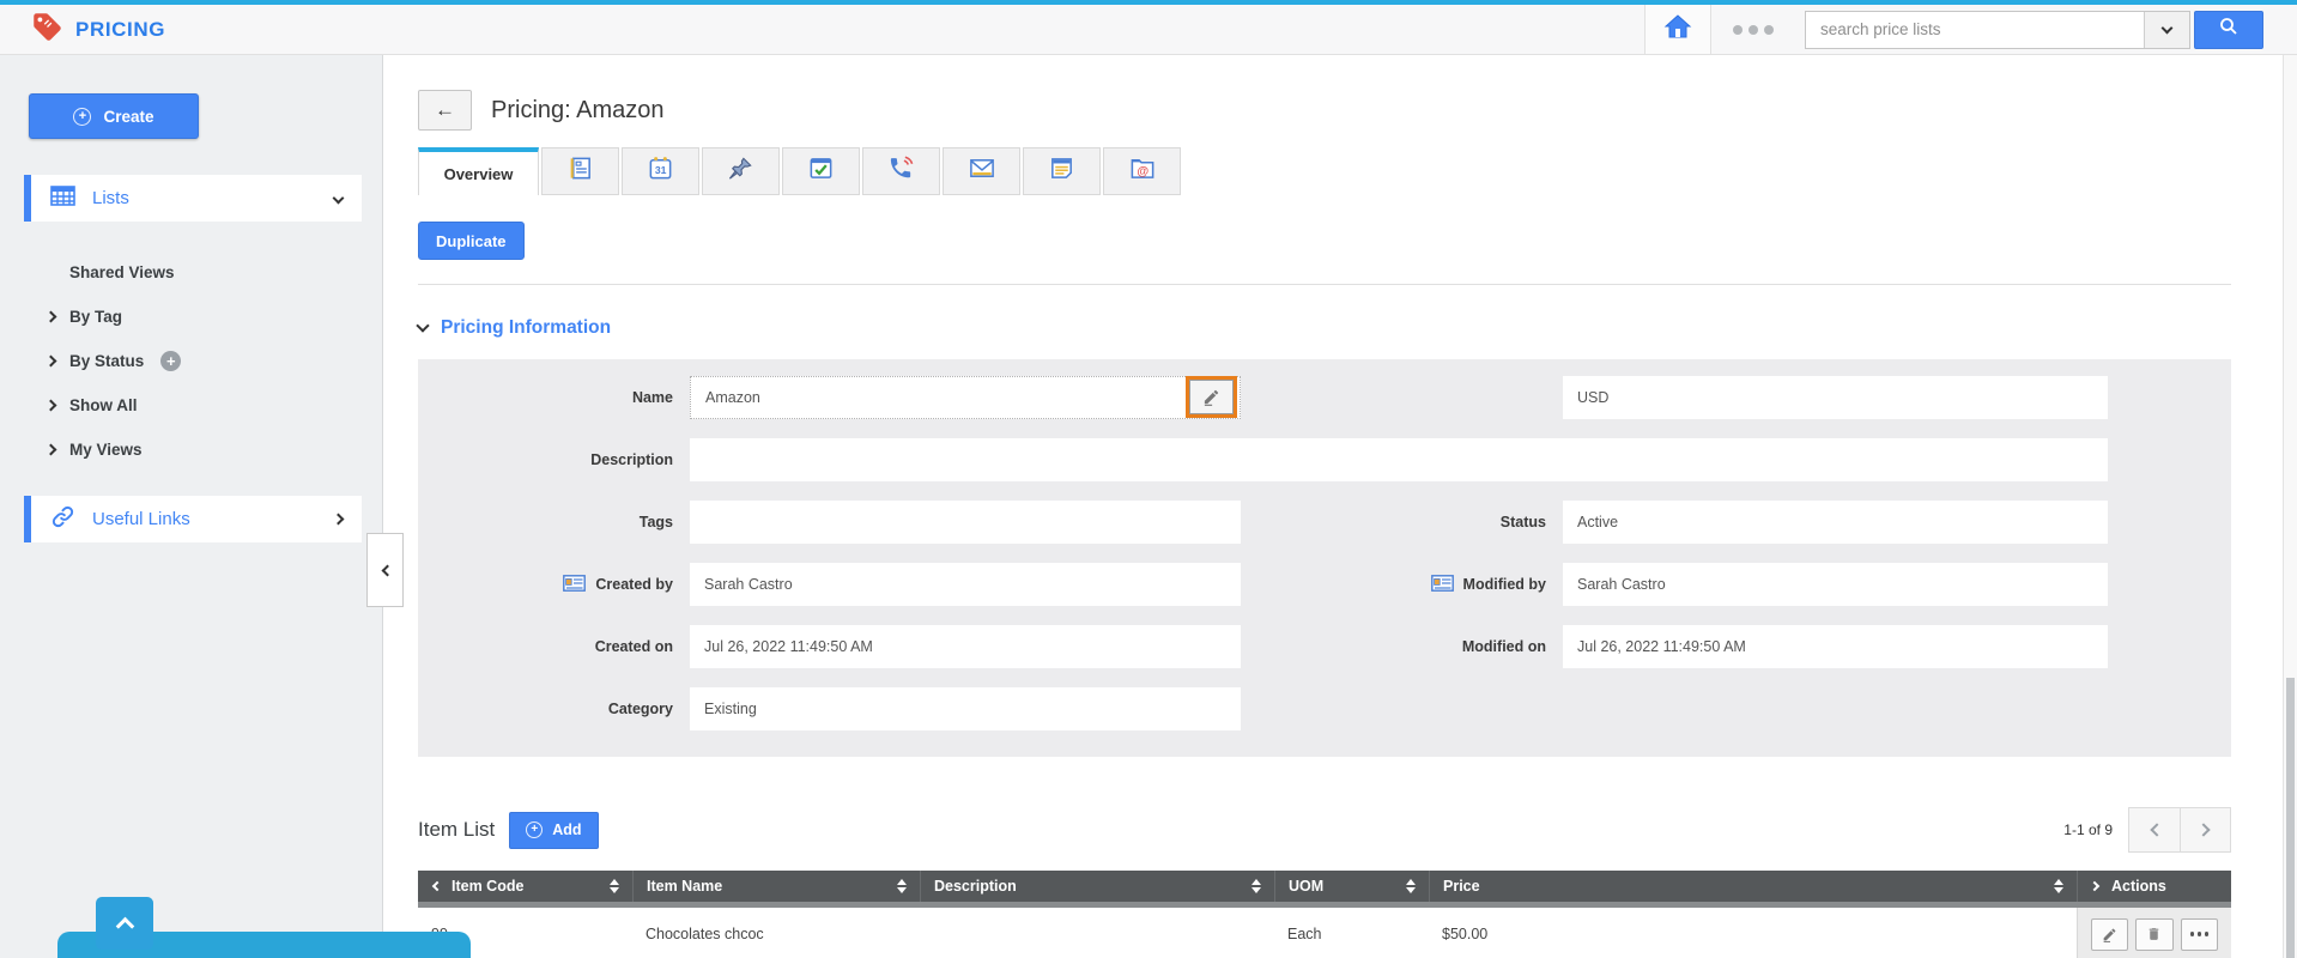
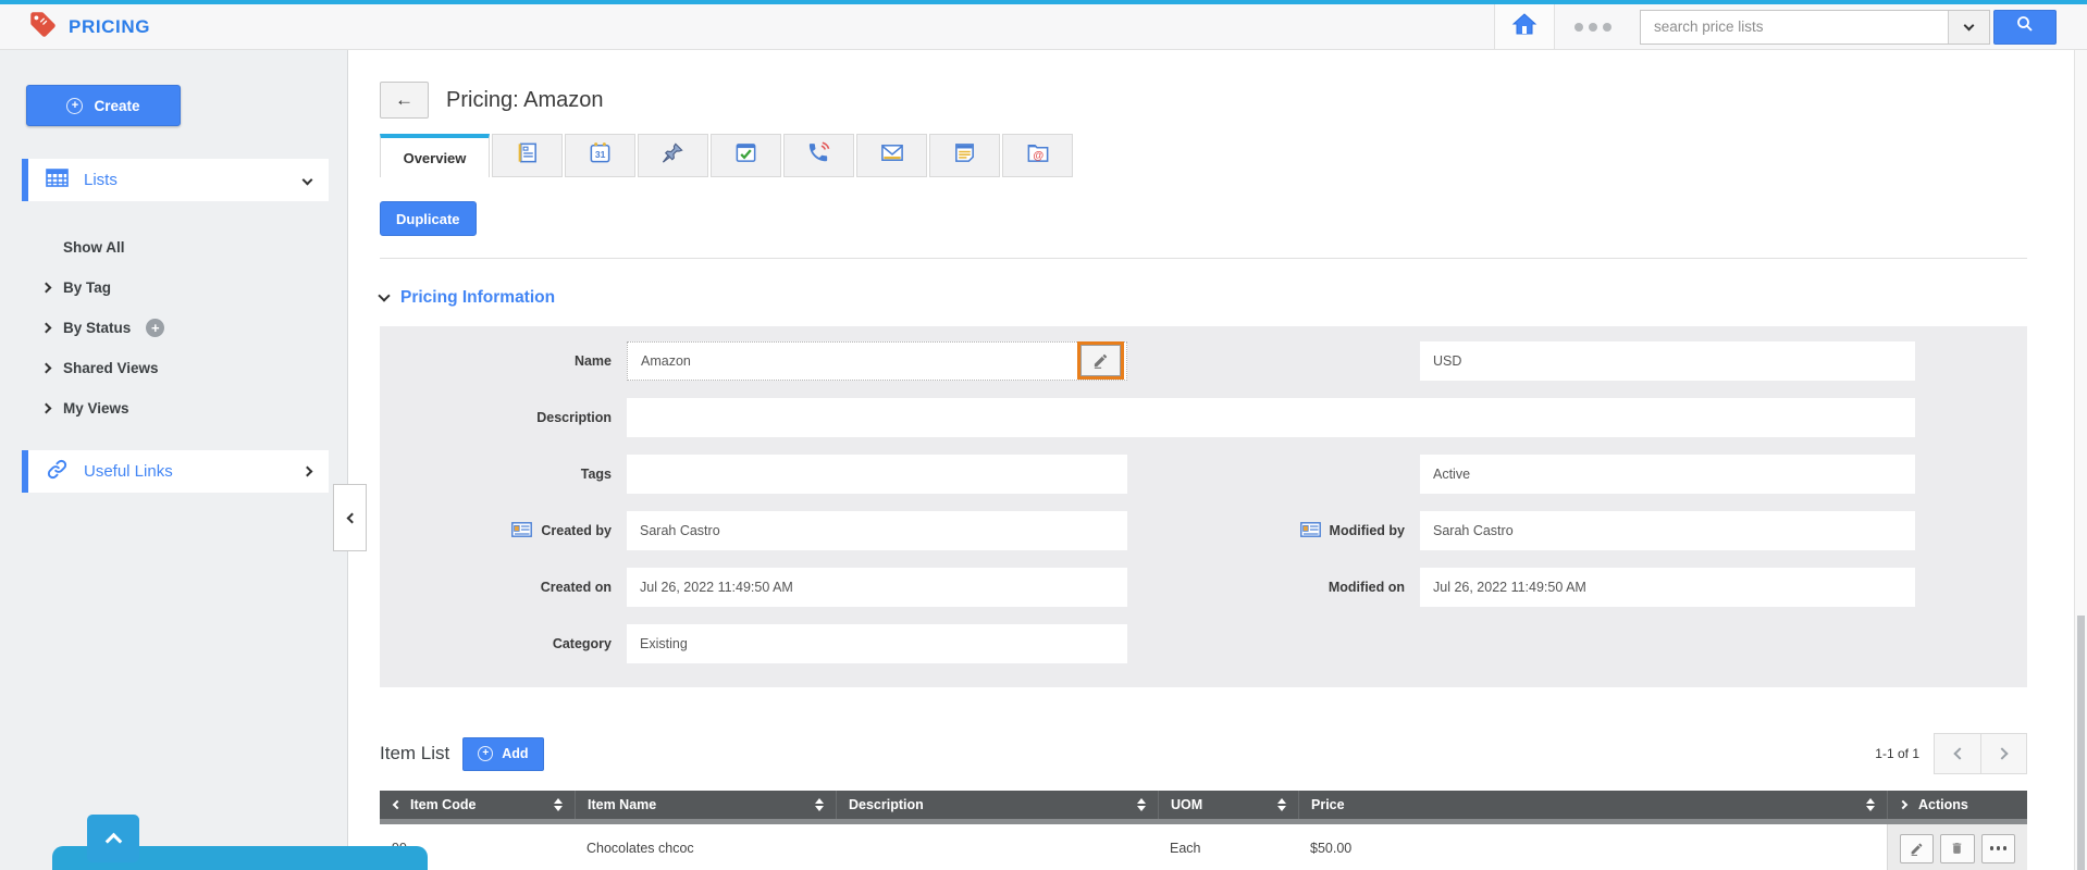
  PRICING
  search price lists
  +
  Create
  Lists
- Shared Views
+ Show All
  By Tag
  By Status
  +
- Show All
+ Shared Views
  My Views
  Useful Links
  ←
  Pricing: Amazon
  Overview
  31
  @
  Duplicate
  Pricing Information
  Name
  Amazon
  USD
  Description
  Tags
- Status
  Active
  Created by
  Sarah Castro
  Modified by
  Sarah Castro
  Created on
  Jul 26, 2022 11:49:50 AM
  Modified on
  Jul 26, 2022 11:49:50 AM
  Category
  Existing
  Item List
  +
  Add
- 1-1 of 9
+ 1-1 of 1
  Item Code
  Item Name
  Description
  UOM
  Price
  Actions
  Chocolates chcoc
  Each
  $50.00
